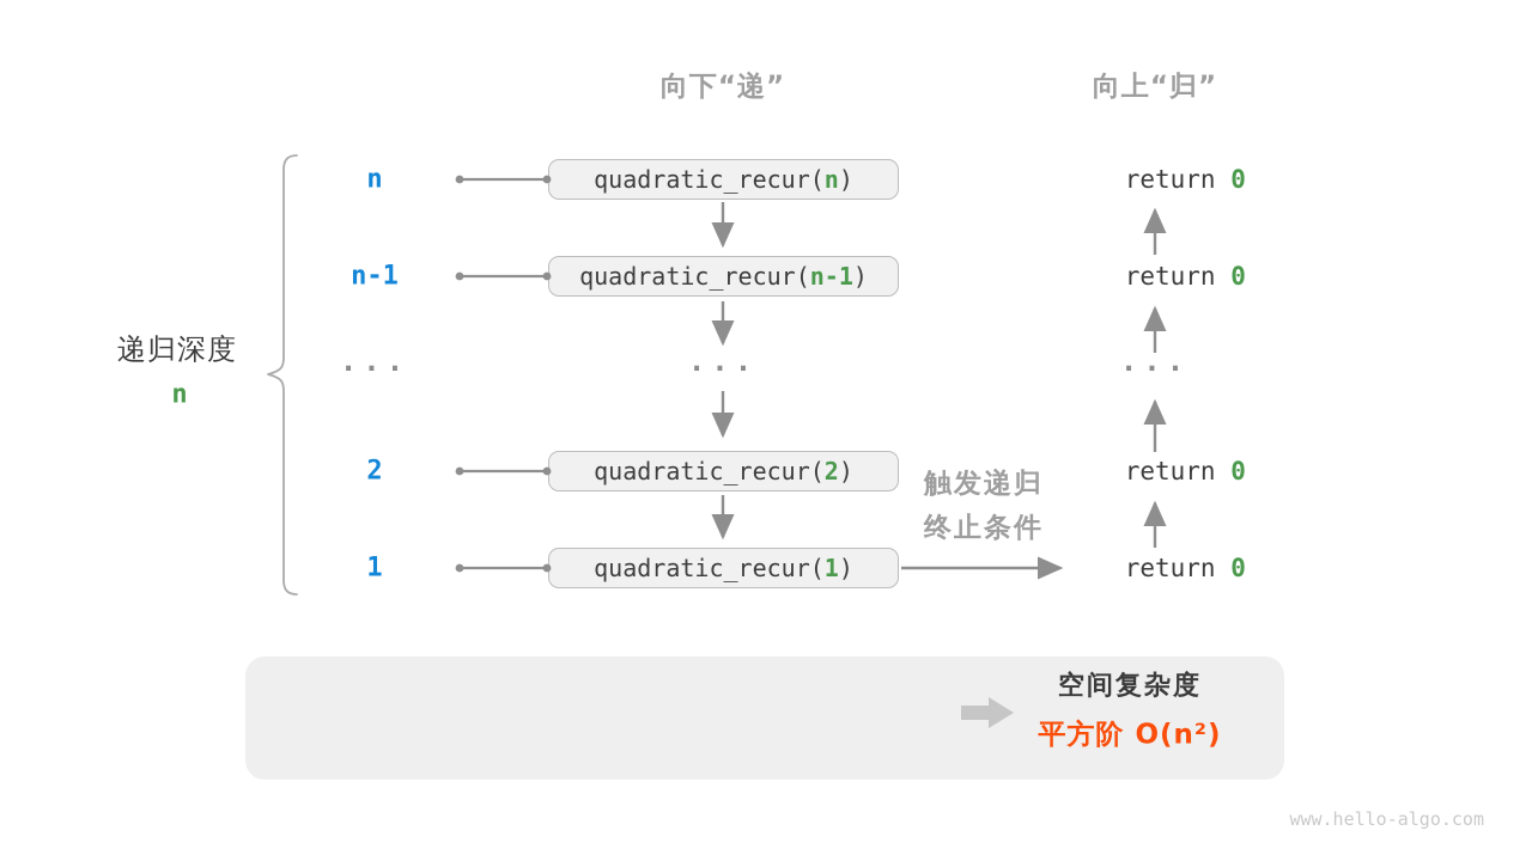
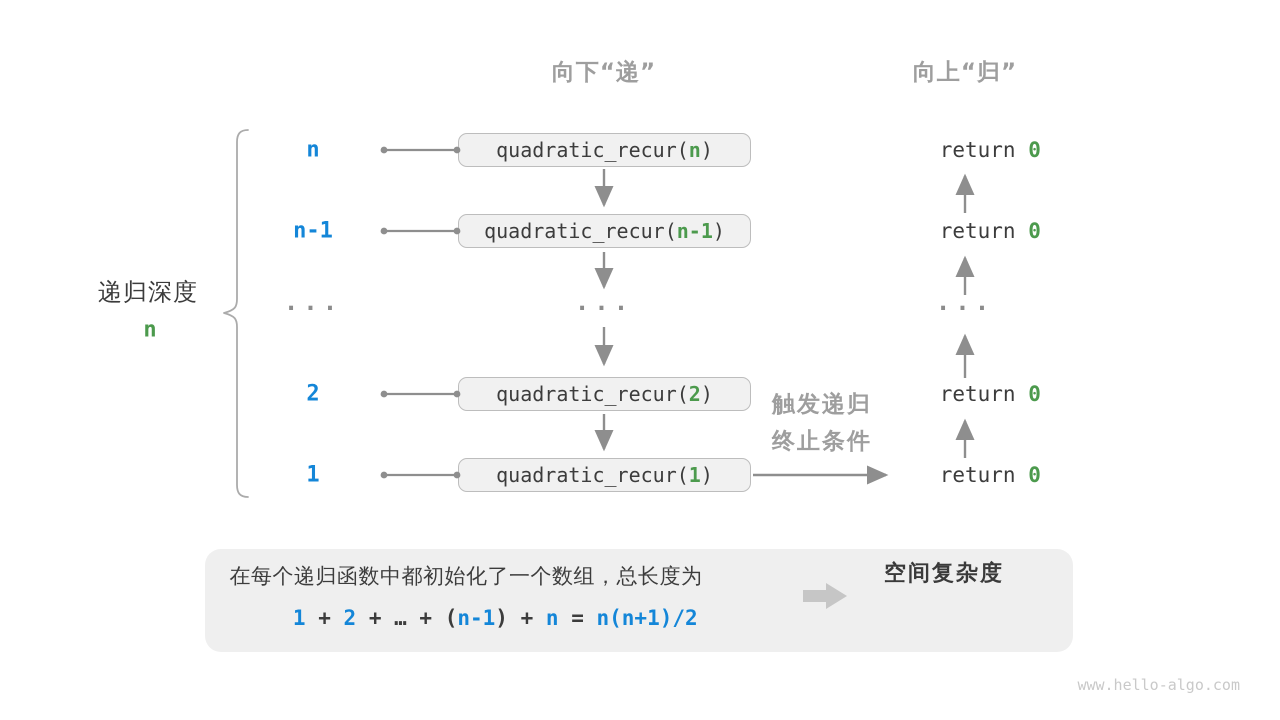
  向下“递”
  向上“归”
  递归深度
  n
  n
  n-1
  ···
  2
  1
  quadratic_recur(
  n
  )
  quadratic_recur(
  n-1
  )
  ···
  quadratic_recur(
  2
  )
  quadratic_recur(
  1
  )
  return 0
  return 0
  ···
  return 0
  return 0
  触发递归
  终止条件
+ 在每个递归函数中都初始化了一个数组，总长度为
+ 1 + 2 + … + (n-1) + n = n(n+1)/2
  空间复杂度
- 平方阶 O(n²)
  www.hello-algo.com
